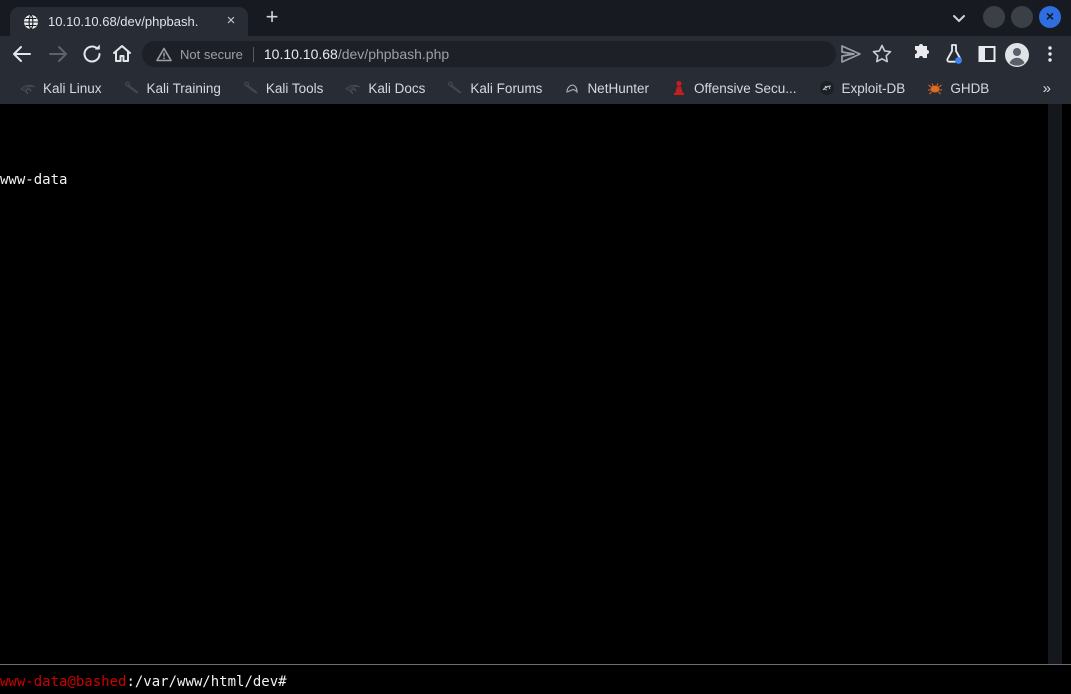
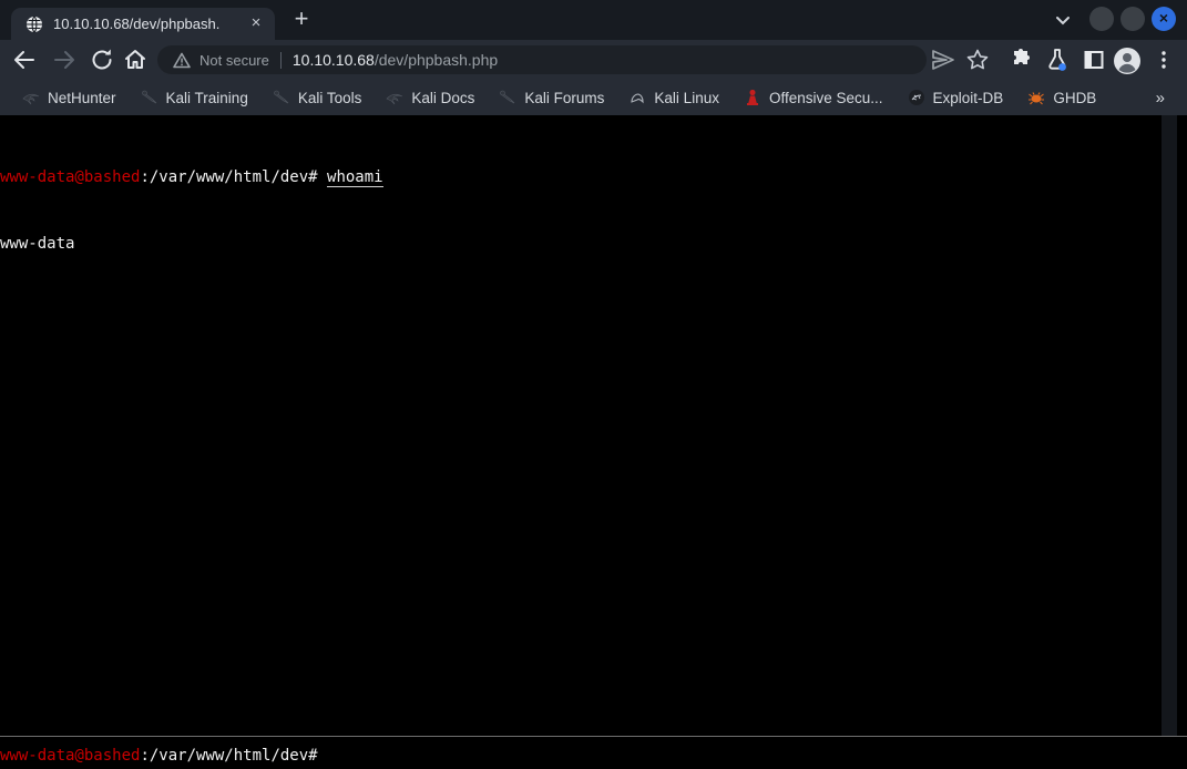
  10.10.10.68/dev/phpbash.
  ×
  +
  ×
  Not secure
  10.10.10.68
  /dev/phpbash.php
- Kali Linux
+ NetHunter
  Kali Training
  Kali Tools
  Kali Docs
  Kali Forums
- NetHunter
+ Kali Linux
  Offensive Secu...
  Exploit-DB
  GHDB
  »
+ www-data@bashed:/var/www/html/dev# whoami
  www-data
  www-data@bashed:/var/www/html/dev#
